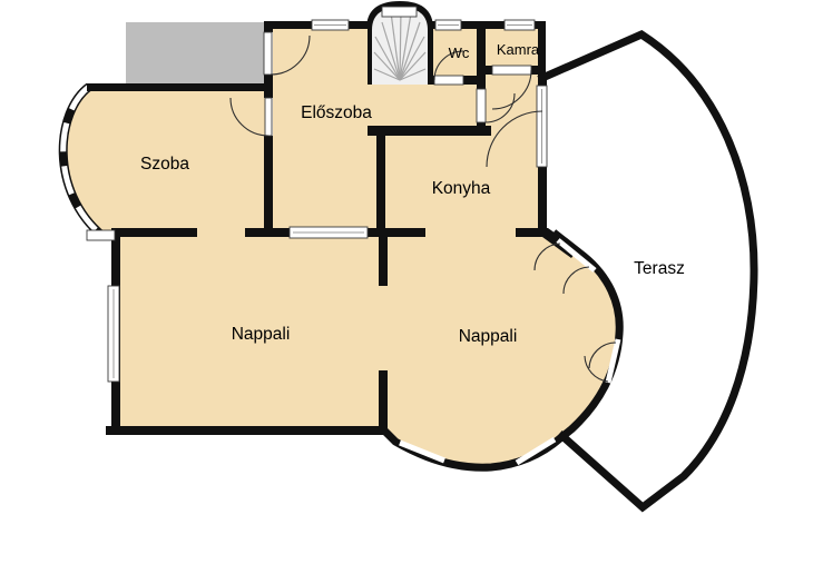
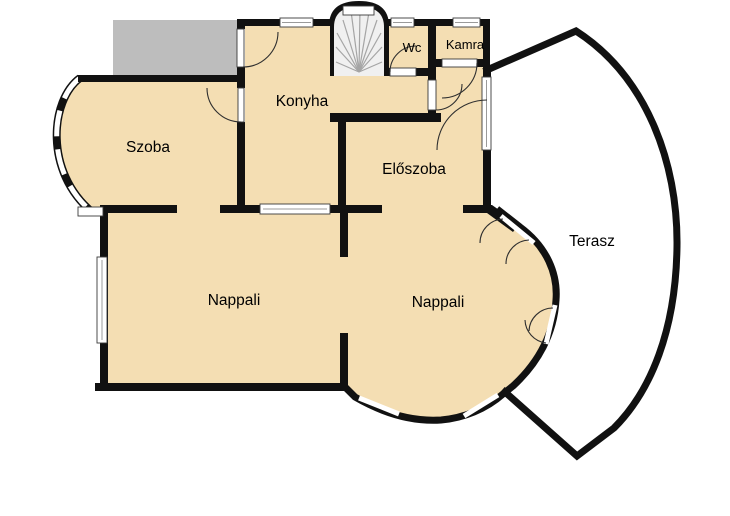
  Szoba
- Előszoba
+ Konyha
  Wc
  Kamra
- Konyha
+ Előszoba
  Nappali
  Nappali
  Terasz
